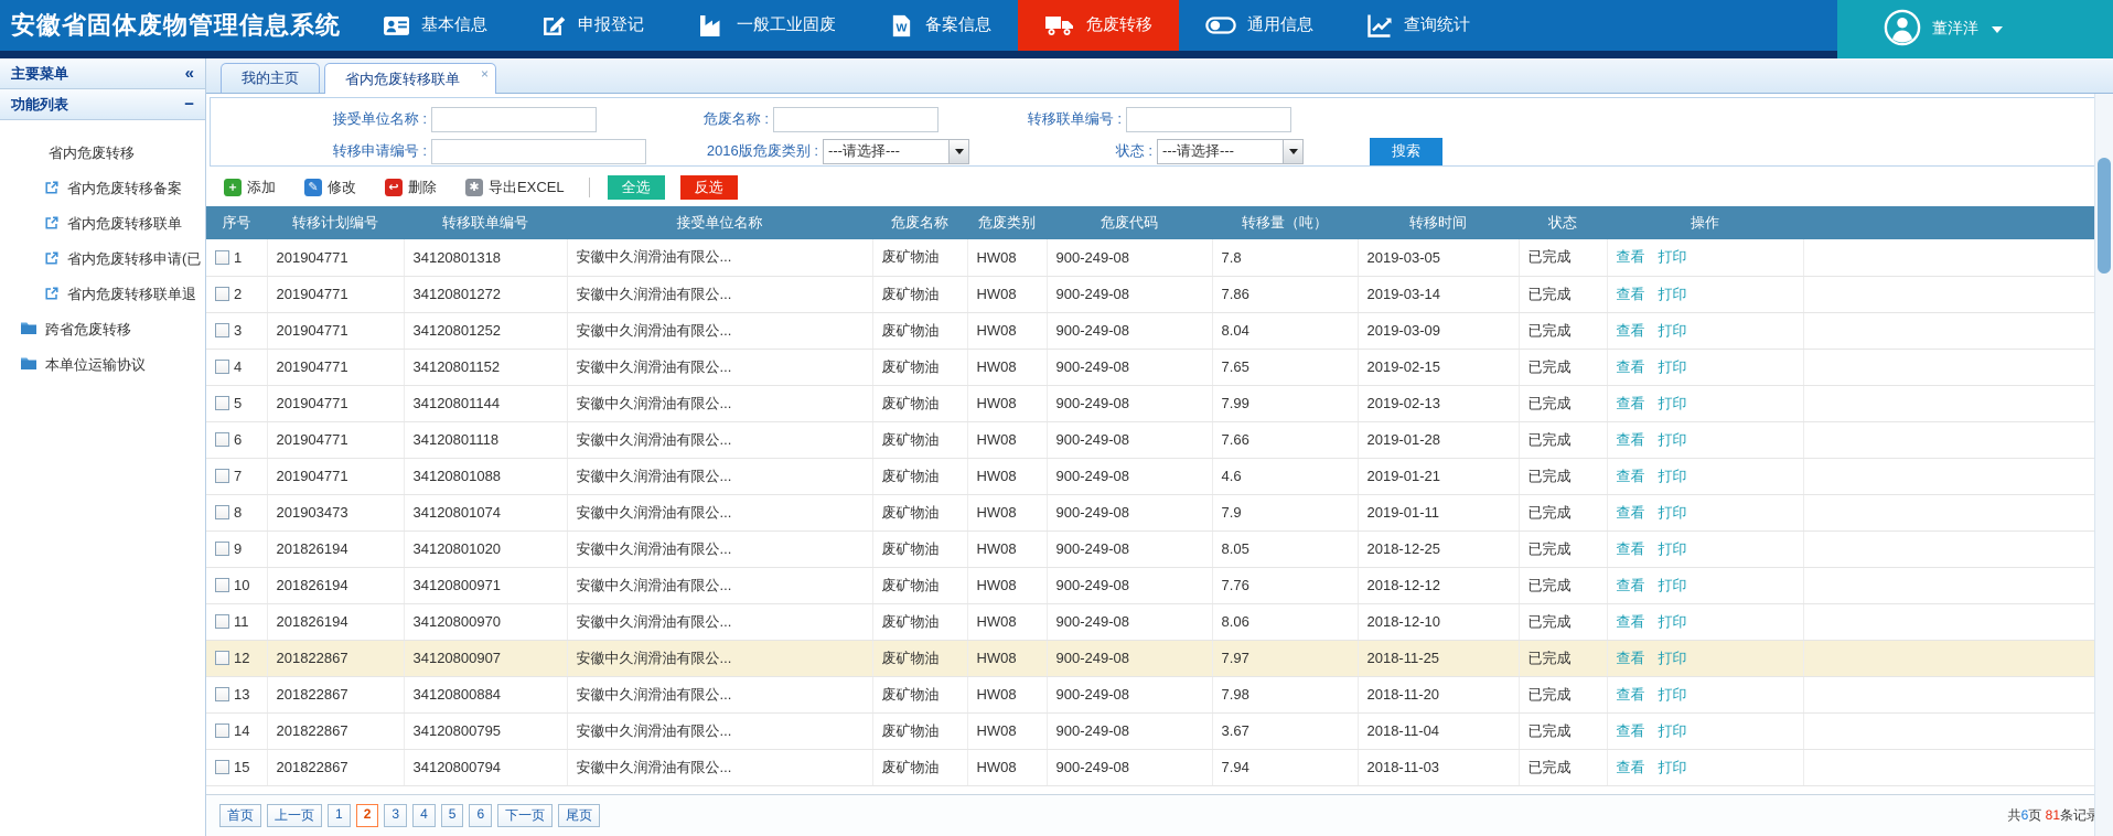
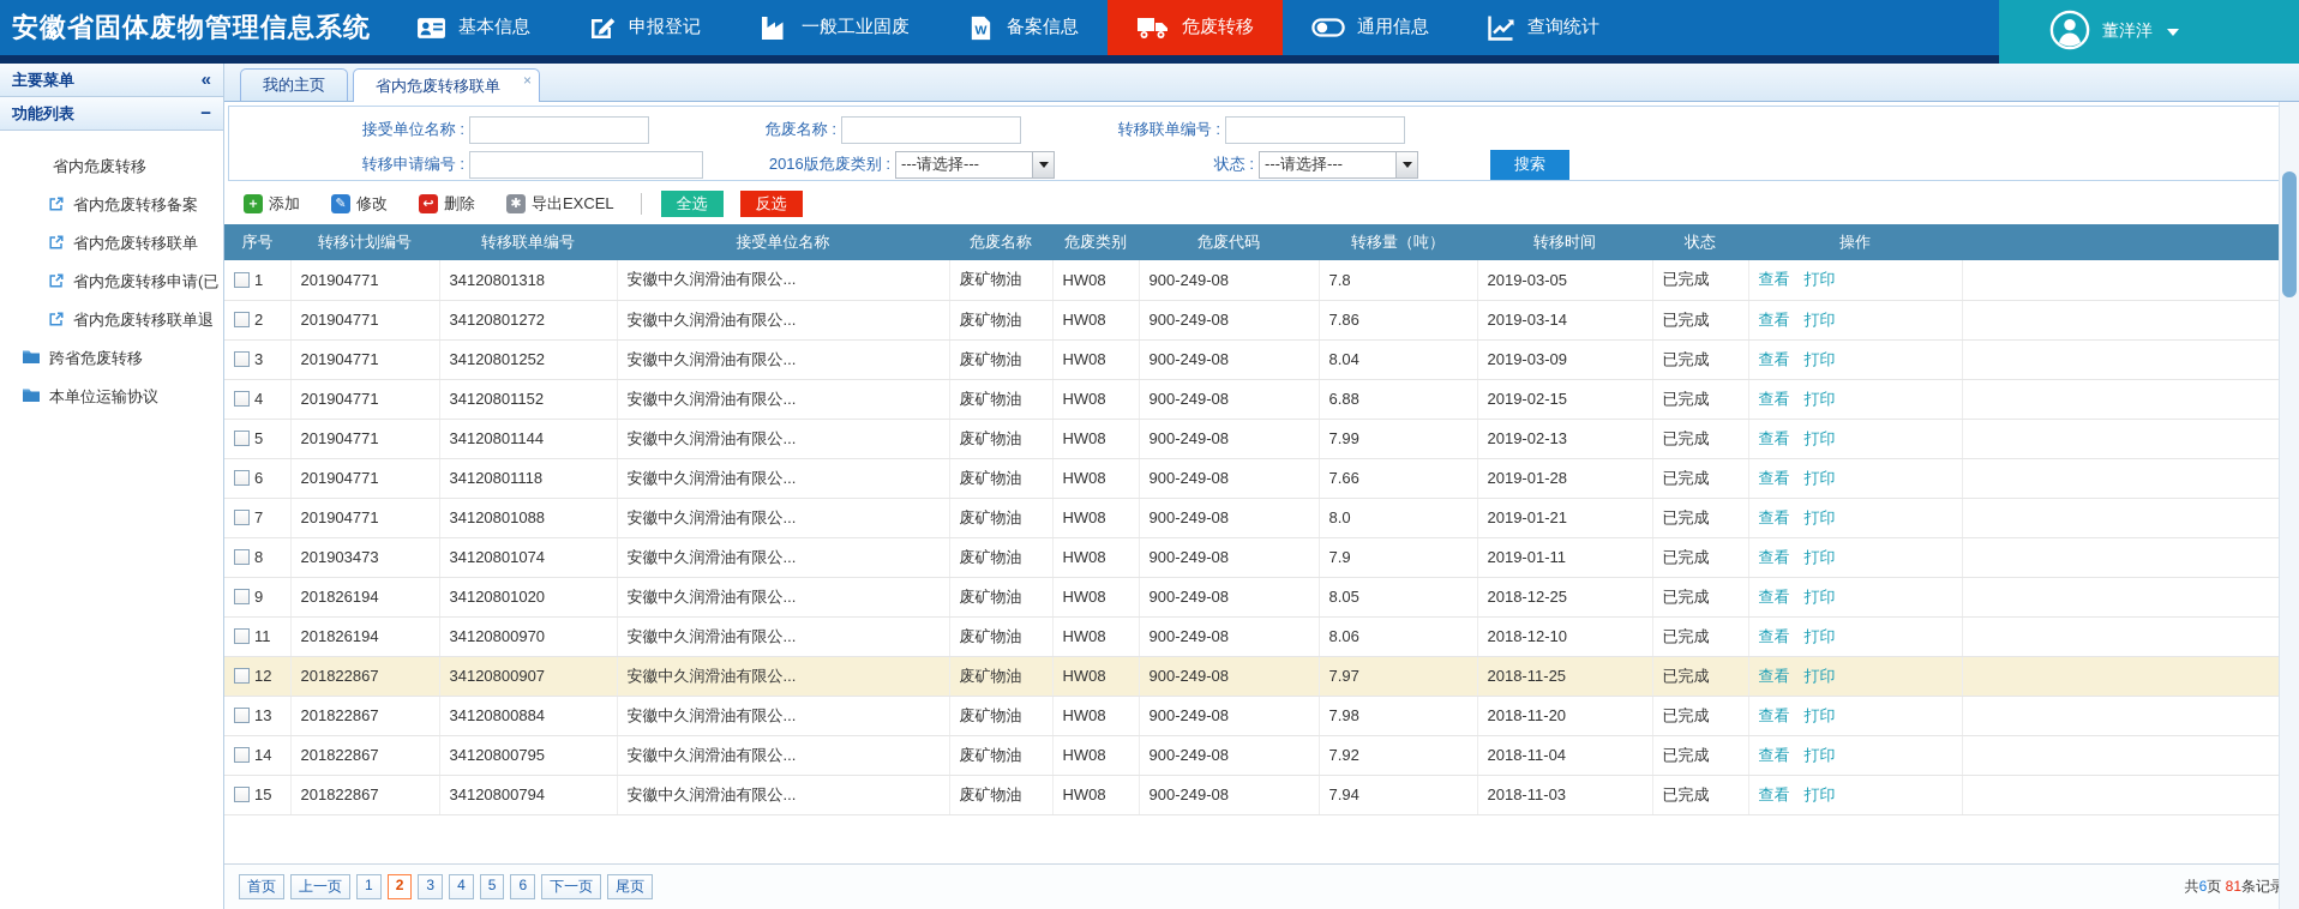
  安徽省固体废物管理信息系统
  基本信息
  申报登记
  一般工业固废
  W
  备案信息
  危废转移
  通用信息
  查询统计
  董洋洋
  主要菜单
  «
  功能列表
  −
  省内危废转移
  省内危废转移备案
  省内危废转移联单
  省内危废转移申请(已
  省内危废转移联单退
  跨省危废转移
  本单位运输协议
  我的主页
  省内危废转移联单
  ×
  接受单位名称 :
  危废名称 :
  转移联单编号 :
  转移申请编号 :
  2016版危废类别 :
  ---请选择---
  状态 :
  ---请选择---
  搜索
  ＋
  添加
  ✎
  修改
  ↩
  删除
  ✱
  导出EXCEL
  全选
  反选
  序号	转移计划编号	转移联单编号	接受单位名称	危废名称	危废类别	危废代码	转移量（吨）	转移时间	状态	操作
  1	201904771	34120801318	安徽中久润滑油有限公...	废矿物油	HW08	900-249-08	7.8	2019-03-05	已完成	查看 打印
  2	201904771	34120801272	安徽中久润滑油有限公...	废矿物油	HW08	900-249-08	7.86	2019-03-14	已完成	查看 打印
  3	201904771	34120801252	安徽中久润滑油有限公...	废矿物油	HW08	900-249-08	8.04	2019-03-09	已完成	查看 打印
- 4	201904771	34120801152	安徽中久润滑油有限公...	废矿物油	HW08	900-249-08	7.65	2019-02-15	已完成	查看 打印
+ 4	201904771	34120801152	安徽中久润滑油有限公...	废矿物油	HW08	900-249-08	6.88	2019-02-15	已完成	查看 打印
  5	201904771	34120801144	安徽中久润滑油有限公...	废矿物油	HW08	900-249-08	7.99	2019-02-13	已完成	查看 打印
  6	201904771	34120801118	安徽中久润滑油有限公...	废矿物油	HW08	900-249-08	7.66	2019-01-28	已完成	查看 打印
- 7	201904771	34120801088	安徽中久润滑油有限公...	废矿物油	HW08	900-249-08	4.6	2019-01-21	已完成	查看 打印
+ 7	201904771	34120801088	安徽中久润滑油有限公...	废矿物油	HW08	900-249-08	8.0	2019-01-21	已完成	查看 打印
  8	201903473	34120801074	安徽中久润滑油有限公...	废矿物油	HW08	900-249-08	7.9	2019-01-11	已完成	查看 打印
  9	201826194	34120801020	安徽中久润滑油有限公...	废矿物油	HW08	900-249-08	8.05	2018-12-25	已完成	查看 打印
- 10	201826194	34120800971	安徽中久润滑油有限公...	废矿物油	HW08	900-249-08	7.76	2018-12-12	已完成	查看 打印
  11	201826194	34120800970	安徽中久润滑油有限公...	废矿物油	HW08	900-249-08	8.06	2018-12-10	已完成	查看 打印
  12	201822867	34120800907	安徽中久润滑油有限公...	废矿物油	HW08	900-249-08	7.97	2018-11-25	已完成	查看 打印
  13	201822867	34120800884	安徽中久润滑油有限公...	废矿物油	HW08	900-249-08	7.98	2018-11-20	已完成	查看 打印
- 14	201822867	34120800795	安徽中久润滑油有限公...	废矿物油	HW08	900-249-08	3.67	2018-11-04	已完成	查看 打印
+ 14	201822867	34120800795	安徽中久润滑油有限公...	废矿物油	HW08	900-249-08	7.92	2018-11-04	已完成	查看 打印
  15	201822867	34120800794	安徽中久润滑油有限公...	废矿物油	HW08	900-249-08	7.94	2018-11-03	已完成	查看 打印
  首页
  上一页
  1
  2
  3
  4
  5
  6
  下一页
  尾页
  共6页 81条记录
